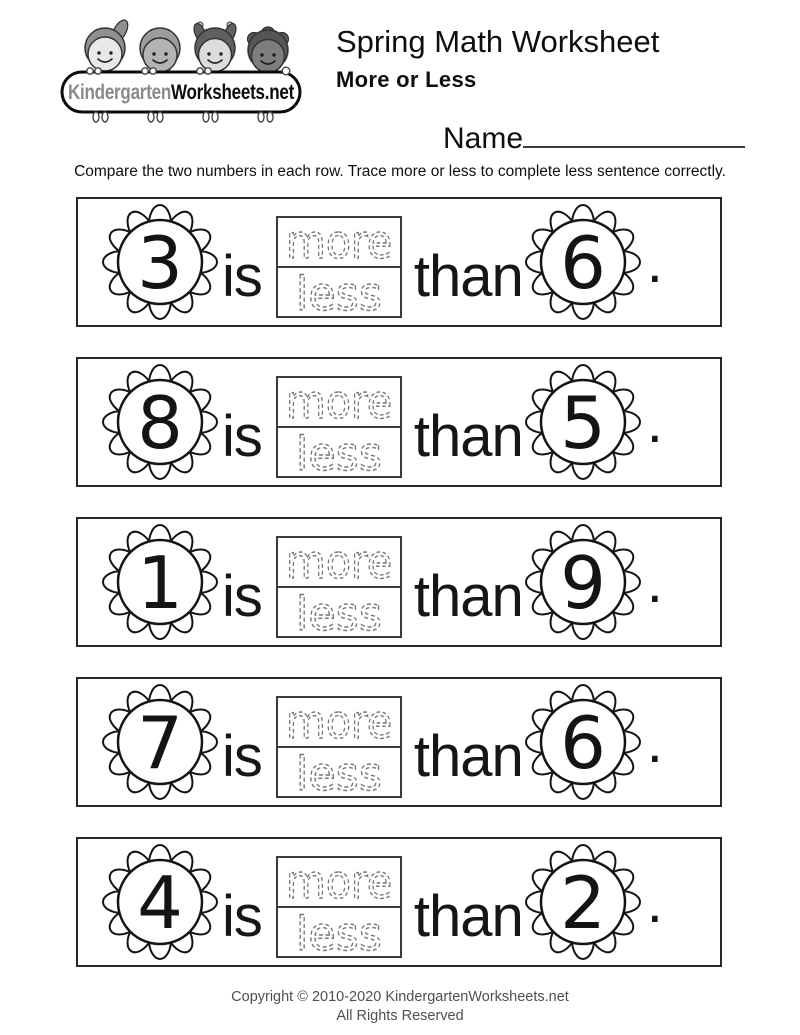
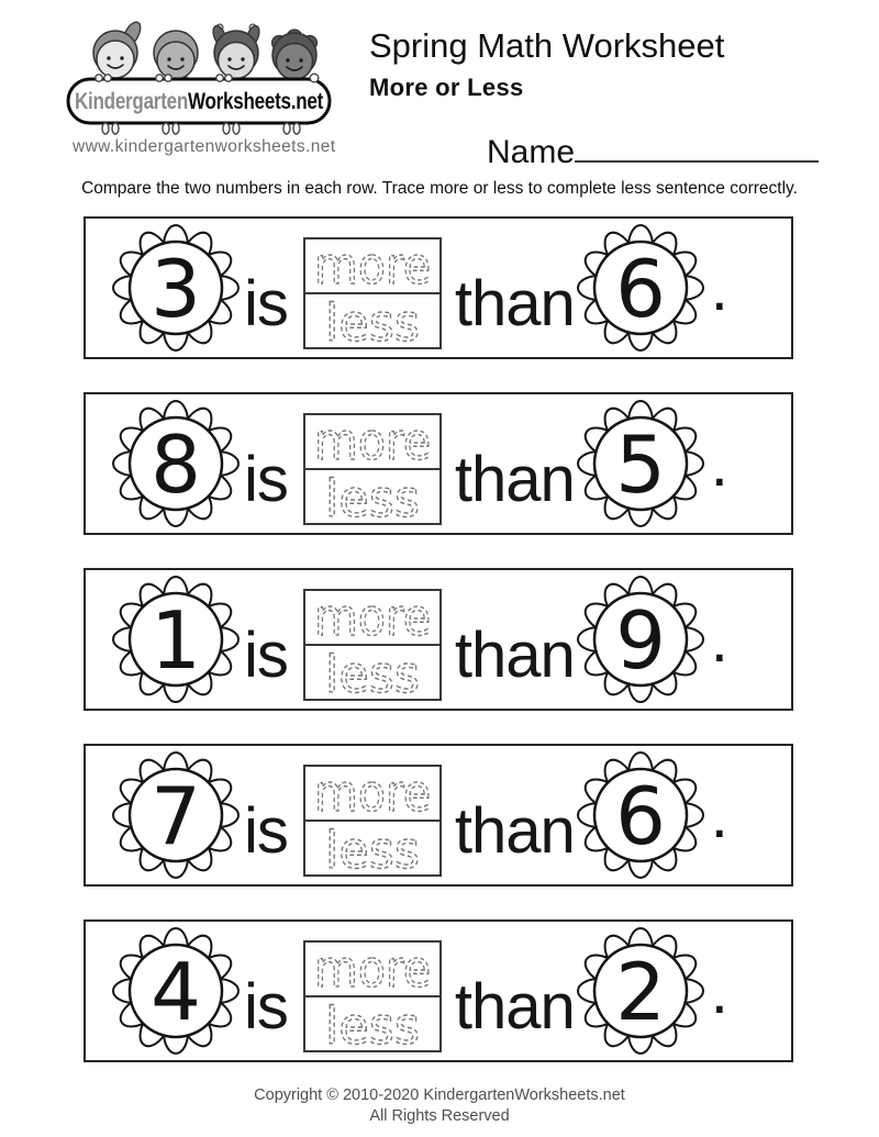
  KindergartenWorksheets.net
+ www.kindergartenworksheets.net
  Spring Math Worksheet
  More or Less
  Name
  Compare the two numbers in each row. Trace more or less to complete less sentence correctly.
  3
  is
  more
  less
  than
  6
  .
  8
  is
  more
  less
  than
  5
  .
  1
  is
  more
  less
  than
  9
  .
  7
  is
  more
  less
  than
  6
  .
  4
  is
  more
  less
  than
  2
  .
  Copyright © 2010-2020 KindergartenWorksheets.net
  All Rights Reserved
